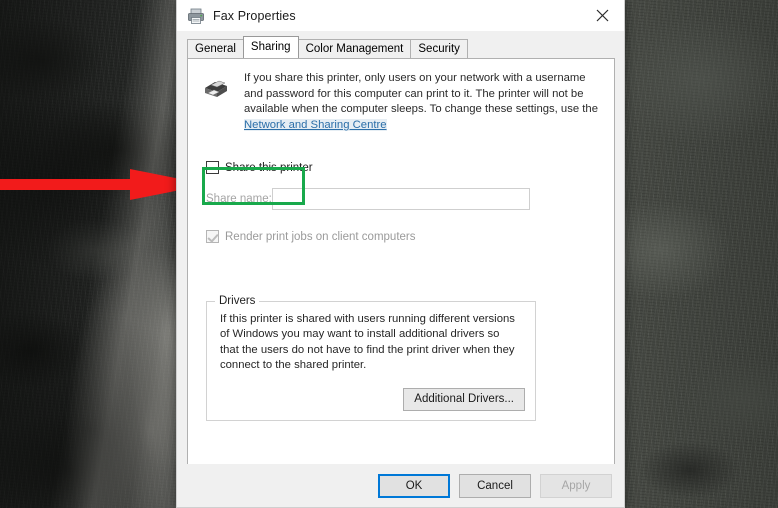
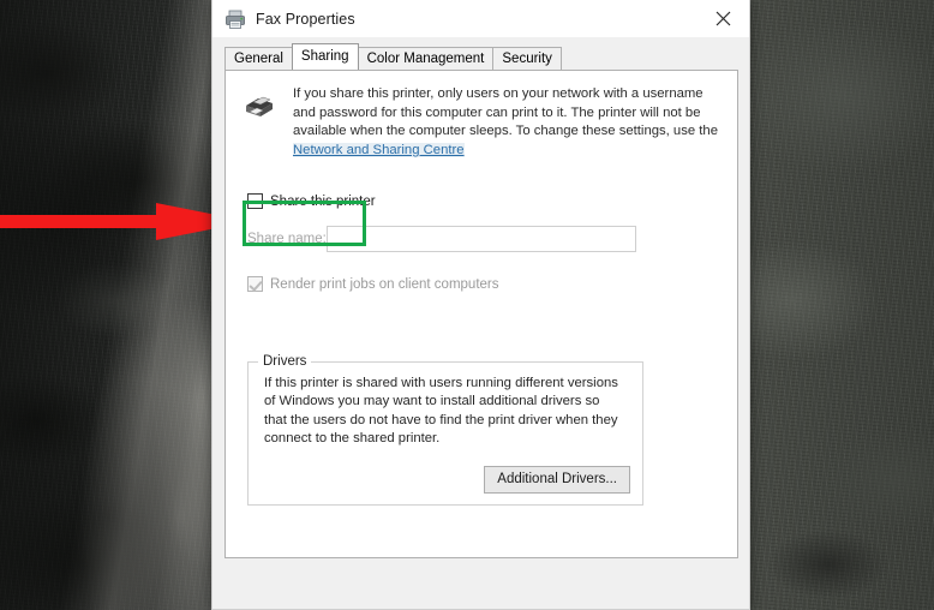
  Fax Properties
  General
  Sharing
  Color Management
  Security
  If you share this printer, only users on your network with a username and password for this computer can print to it. The printer will not be available when the computer sleeps. To change these settings, use the Network and Sharing Centre
  Share this printer
  Share name:
  Render print jobs on client computers
  Drivers
  If this printer is shared with users running different versions of Windows you may want to install additional drivers so that the users do not have to find the print driver when they connect to the shared printer.
  Additional Drivers...
- OK
- Cancel
- Apply
